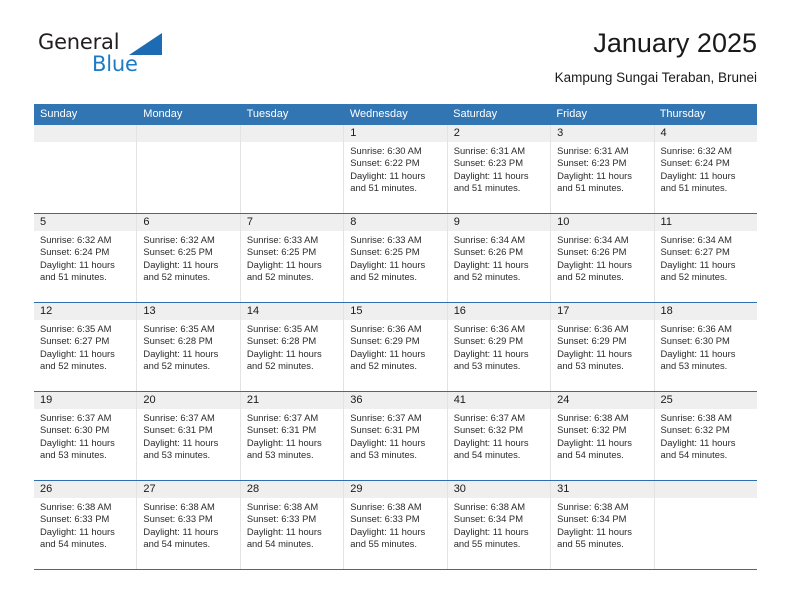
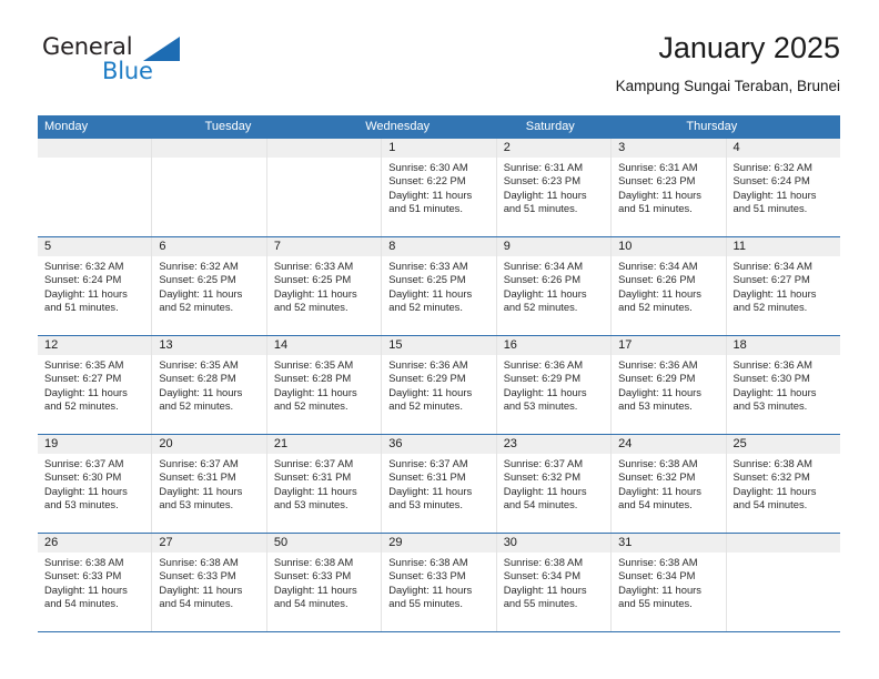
  General
  Blue
  January 2025
  Kampung Sungai Teraban, Brunei
- Sunday
  Monday
  Tuesday
  Wednesday
  Saturday
- Friday
  Thursday
  1
  Sunrise: 6:30 AM
  Sunset: 6:22 PM
  Daylight: 11 hours and 51 minutes.
  2
  Sunrise: 6:31 AM
  Sunset: 6:23 PM
  Daylight: 11 hours and 51 minutes.
  3
  Sunrise: 6:31 AM
  Sunset: 6:23 PM
  Daylight: 11 hours and 51 minutes.
  4
  Sunrise: 6:32 AM
  Sunset: 6:24 PM
  Daylight: 11 hours and 51 minutes.
  5
  Sunrise: 6:32 AM
  Sunset: 6:24 PM
  Daylight: 11 hours and 51 minutes.
  6
  Sunrise: 6:32 AM
  Sunset: 6:25 PM
  Daylight: 11 hours and 52 minutes.
  7
  Sunrise: 6:33 AM
  Sunset: 6:25 PM
  Daylight: 11 hours and 52 minutes.
  8
  Sunrise: 6:33 AM
  Sunset: 6:25 PM
  Daylight: 11 hours and 52 minutes.
  9
  Sunrise: 6:34 AM
  Sunset: 6:26 PM
  Daylight: 11 hours and 52 minutes.
  10
  Sunrise: 6:34 AM
  Sunset: 6:26 PM
  Daylight: 11 hours and 52 minutes.
  11
  Sunrise: 6:34 AM
  Sunset: 6:27 PM
  Daylight: 11 hours and 52 minutes.
  12
  Sunrise: 6:35 AM
  Sunset: 6:27 PM
  Daylight: 11 hours and 52 minutes.
  13
  Sunrise: 6:35 AM
  Sunset: 6:28 PM
  Daylight: 11 hours and 52 minutes.
  14
  Sunrise: 6:35 AM
  Sunset: 6:28 PM
  Daylight: 11 hours and 52 minutes.
  15
  Sunrise: 6:36 AM
  Sunset: 6:29 PM
  Daylight: 11 hours and 52 minutes.
  16
  Sunrise: 6:36 AM
  Sunset: 6:29 PM
  Daylight: 11 hours and 53 minutes.
  17
  Sunrise: 6:36 AM
  Sunset: 6:29 PM
  Daylight: 11 hours and 53 minutes.
  18
  Sunrise: 6:36 AM
  Sunset: 6:30 PM
  Daylight: 11 hours and 53 minutes.
  19
  Sunrise: 6:37 AM
  Sunset: 6:30 PM
  Daylight: 11 hours and 53 minutes.
  20
  Sunrise: 6:37 AM
  Sunset: 6:31 PM
  Daylight: 11 hours and 53 minutes.
  21
  Sunrise: 6:37 AM
  Sunset: 6:31 PM
  Daylight: 11 hours and 53 minutes.
  36
  Sunrise: 6:37 AM
  Sunset: 6:31 PM
  Daylight: 11 hours and 53 minutes.
- 41
+ 23
  Sunrise: 6:37 AM
  Sunset: 6:32 PM
  Daylight: 11 hours and 54 minutes.
  24
  Sunrise: 6:38 AM
  Sunset: 6:32 PM
  Daylight: 11 hours and 54 minutes.
  25
  Sunrise: 6:38 AM
  Sunset: 6:32 PM
  Daylight: 11 hours and 54 minutes.
  26
  Sunrise: 6:38 AM
  Sunset: 6:33 PM
  Daylight: 11 hours and 54 minutes.
  27
  Sunrise: 6:38 AM
  Sunset: 6:33 PM
  Daylight: 11 hours and 54 minutes.
- 28
+ 50
  Sunrise: 6:38 AM
  Sunset: 6:33 PM
  Daylight: 11 hours and 54 minutes.
  29
  Sunrise: 6:38 AM
  Sunset: 6:33 PM
  Daylight: 11 hours and 55 minutes.
  30
  Sunrise: 6:38 AM
  Sunset: 6:34 PM
  Daylight: 11 hours and 55 minutes.
  31
  Sunrise: 6:38 AM
  Sunset: 6:34 PM
  Daylight: 11 hours and 55 minutes.
